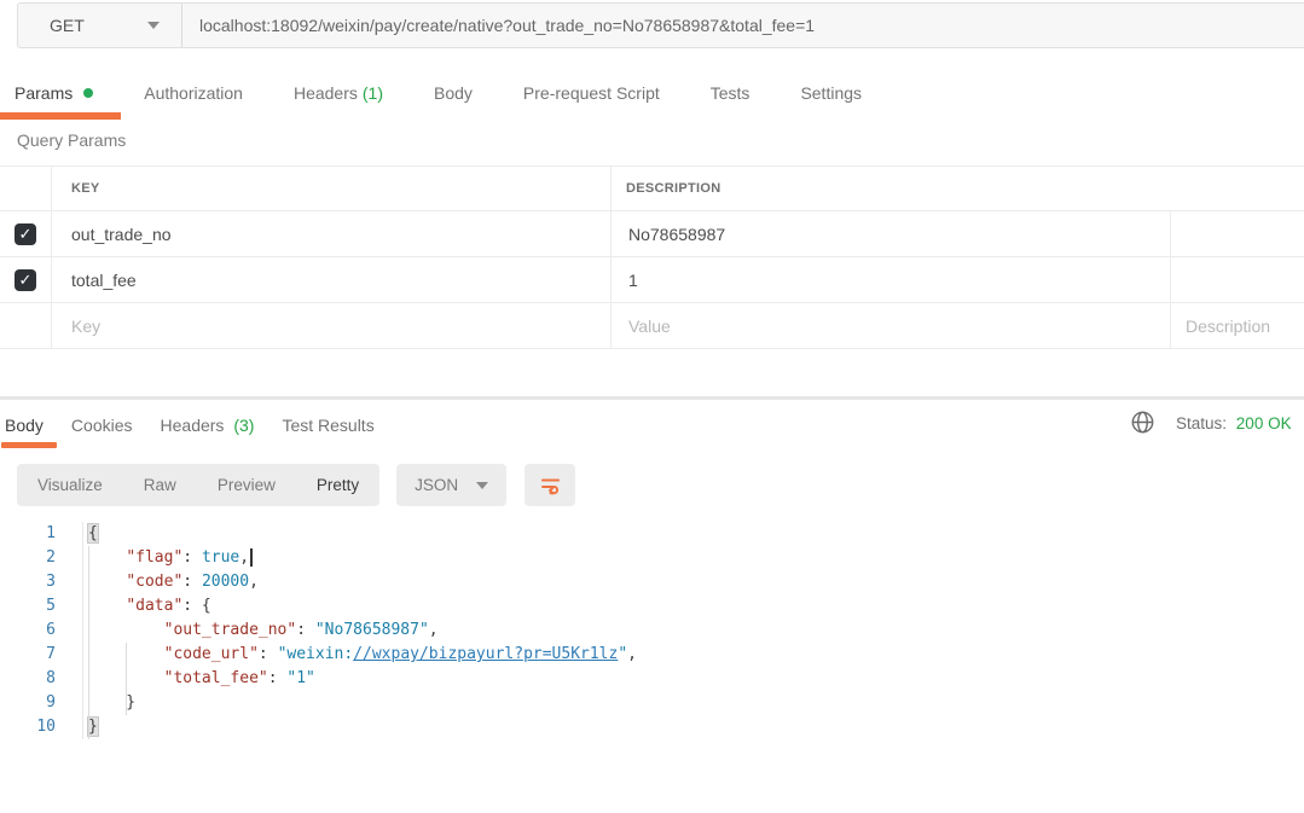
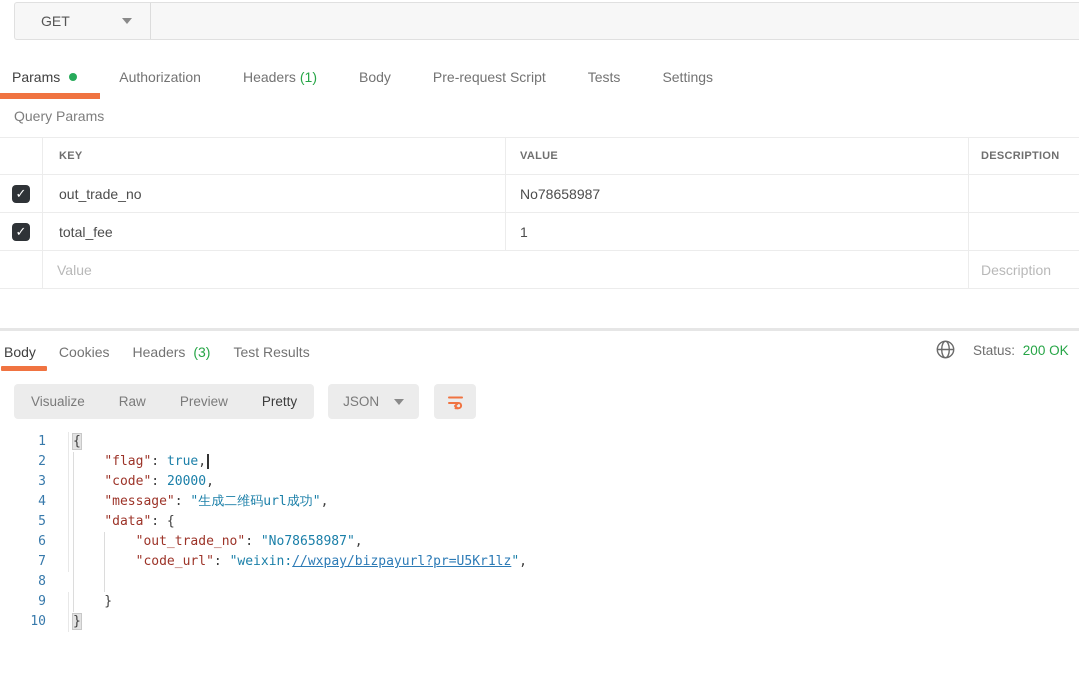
  GET
- localhost:18092/weixin/pay/create/native?out_trade_no=No78658987&total_fee=1
  Params
  Authorization
  Headers
  (1)
  Body
  Pre-request Script
  Tests
  Settings
  Query Params
  KEY
+ VALUE
  DESCRIPTION
  ✓
  out_trade_no
  No78658987
  ✓
  total_fee
  1
- Key
  Value
  Description
  Body
  Cookies
  Headers (3)
  Test Results
  Status: 200 OK
  Visualize
  Raw
  Preview
  Pretty
  JSON
  1
  {
  2
  "flag": true,
  3
  "code": 20000,
+ 4
+ "message": "生成二维码url成功",
  5
  "data": {
  6
  "out_trade_no": "No78658987",
  7
  "code_url": "weixin://wxpay/bizpayurl?pr=U5Kr1lz",
  8
- "total_fee": "1"
  9
  }
  10
  }
